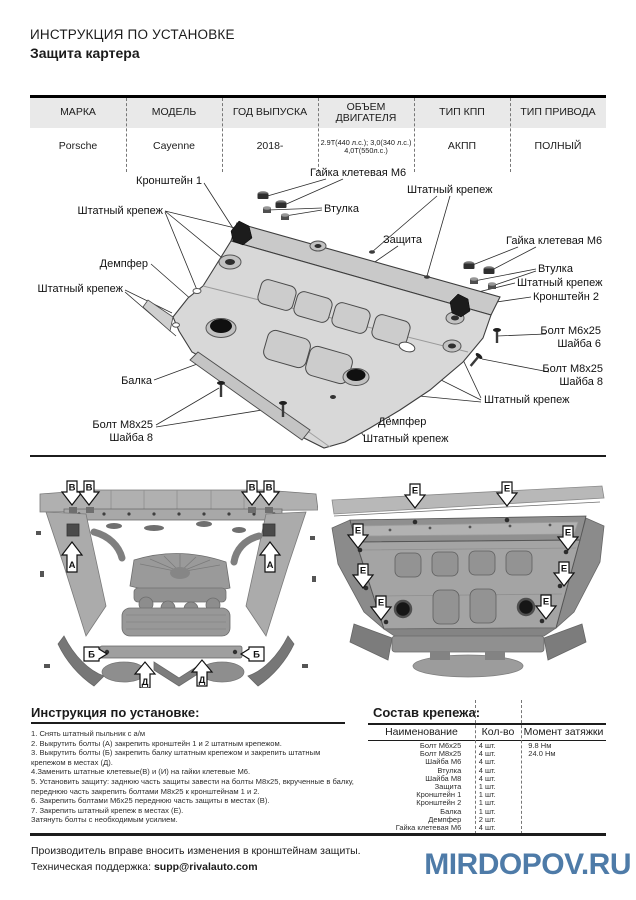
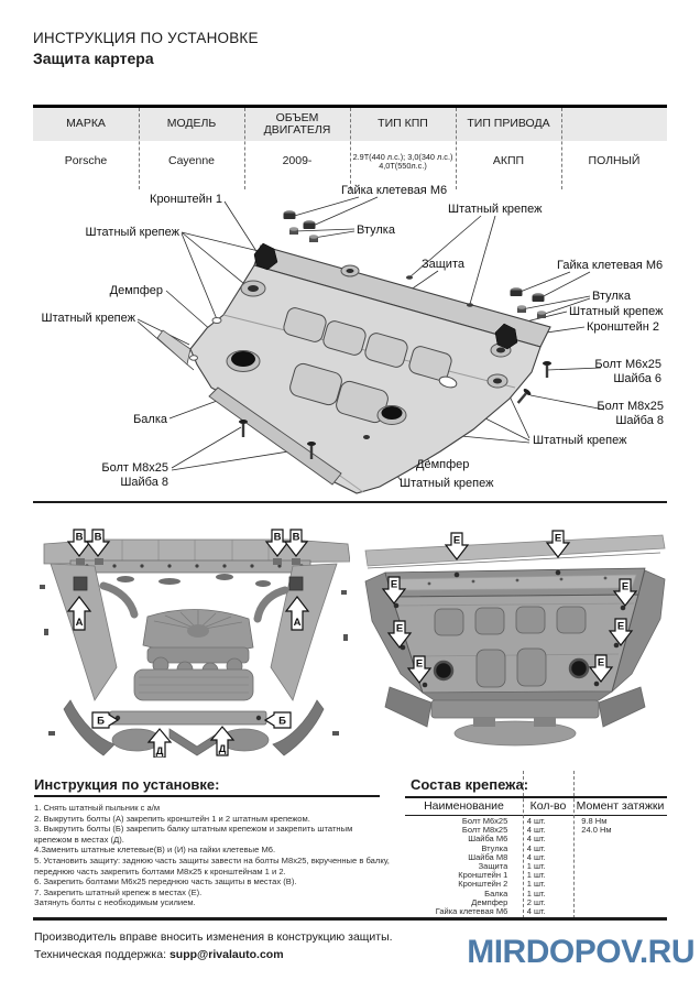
  ИНСТРУКЦИЯ ПО УСТАНОВКЕ
  Защита картера
  МАРКА
  МОДЕЛЬ
- ГОД ВЫПУСКА
  ОБЪЕМ ДВИГАТЕЛЯ
  ТИП КПП
  ТИП ПРИВОДА
  Porsche
  Cayenne
- 2018-
+ 2009-
  2.9Т(440 л.с.); 3,0(340 л.с.)
  4,0Т(550л.с.)
  АКПП
  ПОЛНЫЙ
  Кронштейн 1
  Гайка клетевая М6
  Штатный крепеж
  Втулка
  Штатный крепеж
  Защита
  Гайка клетевая М6
  Втулка
  Штатный крепеж
  Кронштейн 2
  Болт М6х25
  Шайба 6
  Болт М8х25
  Шайба 8
  Штатный крепеж
  Демпфер
  Штатный крепеж
  Балка
  Болт М8х25
  Шайба 8
  Демпфер
  Штатный крепеж
  В
  В
  В
  В
  А
  А
  Б
  Б
  Д
  Д
  Е
  Е
  Е
  Е
  Е
  Е
  Е
  Е
  Инструкция по установке:
  1. Снять штатный пыльник с а/м
  2. Выкрутить болты (А) закрепить кронштейн 1 и 2 штатным крепежом.
  3. Выкрутить болты (Б) закрепить балку штатным крепежом и закрепить штатным крепежом в местах (Д).
  4.Заменить штатные клетевые(В) и (И) на гайки клетевые М6.
  5. Установить защиту: заднюю часть защиты завести на болты М8х25, вкрученные в балку, переднюю часть закрепить болтами М8х25 к кронштейнам 1 и 2.
  6. Закрепить болтами М6х25 переднюю часть защиты в местах (В).
  7. Закрепить штатный крепеж в местах (Е).
  Затянуть болты с необходимым усилием.
  Состав крепежа:
  Наименование
  Кол-во
  Момент затяжки
  Болт М6х25
  4 шт.
  9.8 Нм
  Болт М8х25
  4 шт.
  24.0 Нм
  Шайба М6
  4 шт.
  Втулка
  4 шт.
  Шайба М8
  4 шт.
  Защита
  1 шт.
  Кронштейн 1
  1 шт.
  Кронштейн 2
  1 шт.
  Балка
  1 шт.
  Демпфер
  2 шт.
  Гайка клетевая М6
  4 шт.
- Производитель вправе вносить изменения в кронштейнам защиты.
+ Производитель вправе вносить изменения в конструкцию защиты.
  Техническая поддержка: supp@rivalauto.com
  MIRDOPOV.RU
